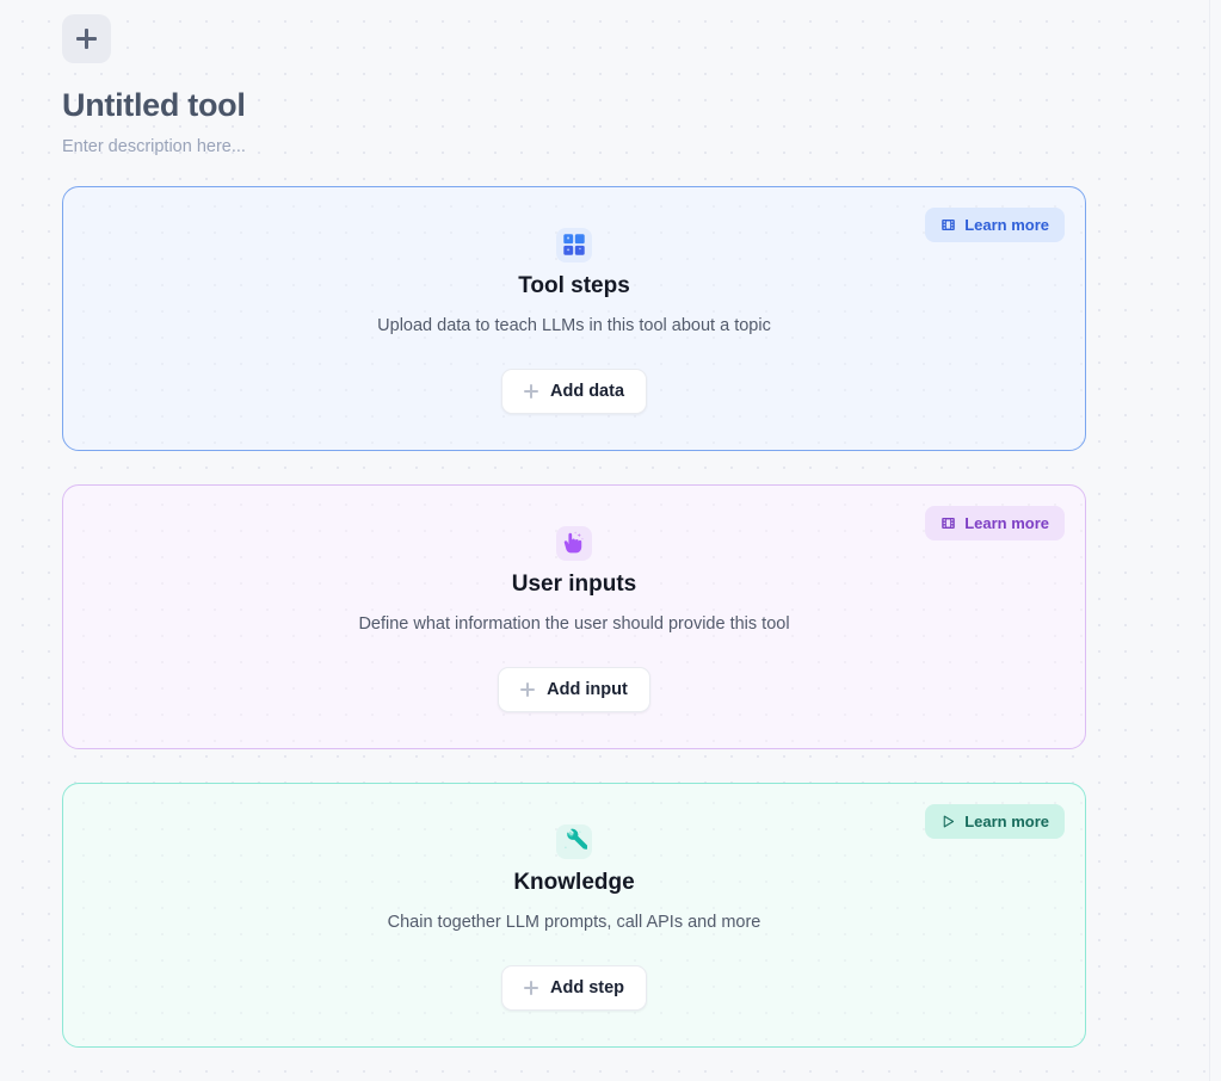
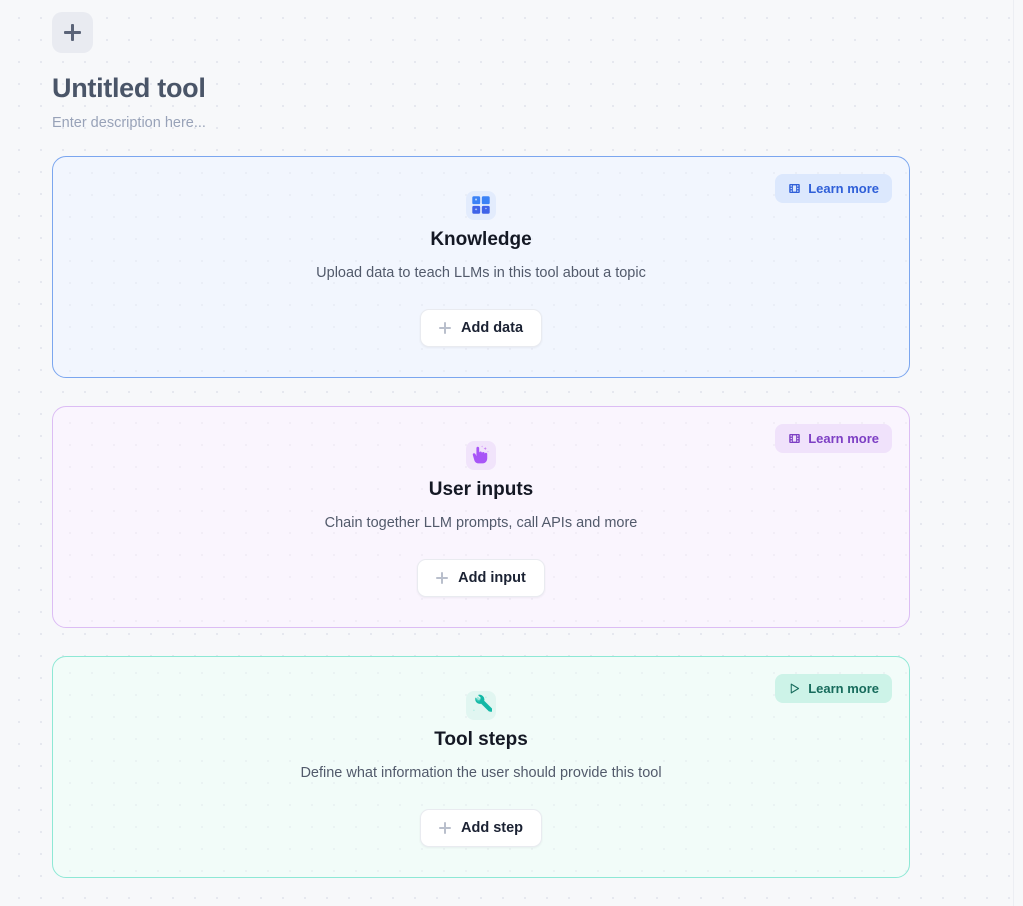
  Untitled tool
  Enter description here...
  Learn more
- Tool steps
+ Knowledge
  Upload data to teach LLMs in this tool about a topic
  Add data
  Learn more
  User inputs
- Define what information the user should provide this tool
+ Chain together LLM prompts, call APIs and more
  Add input
  Learn more
- Knowledge
+ Tool steps
- Chain together LLM prompts, call APIs and more
+ Define what information the user should provide this tool
  Add step
